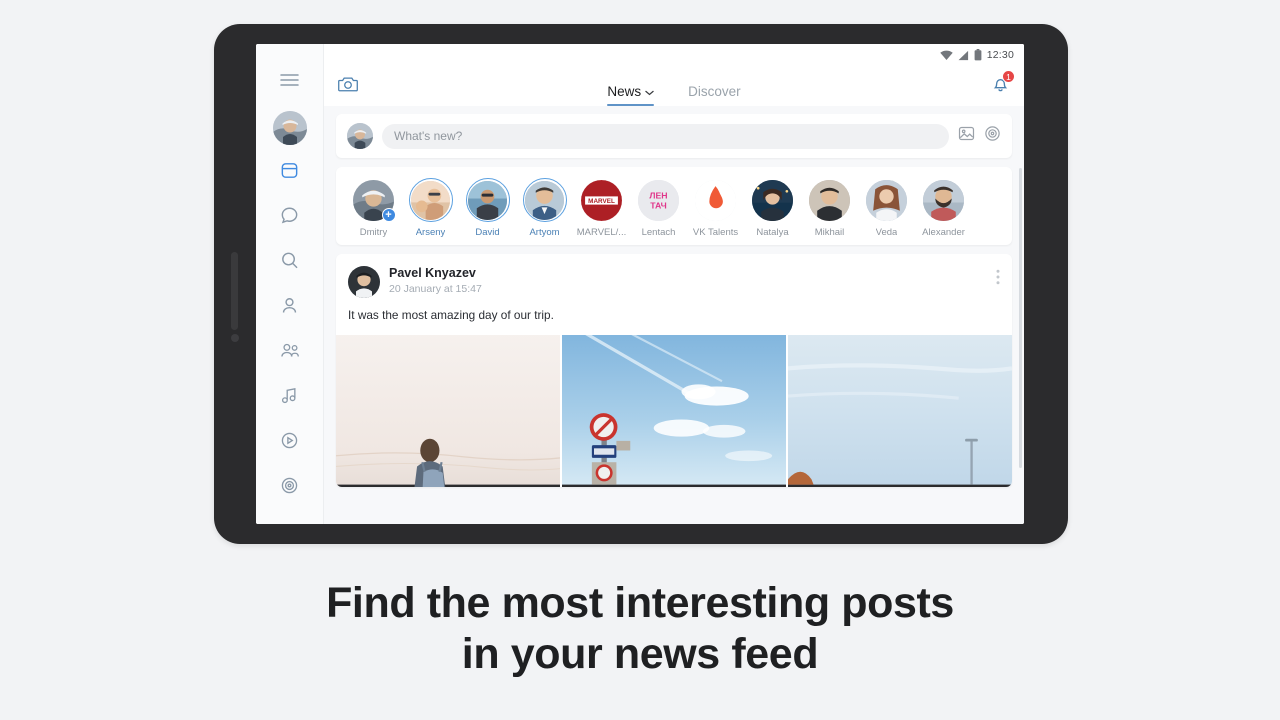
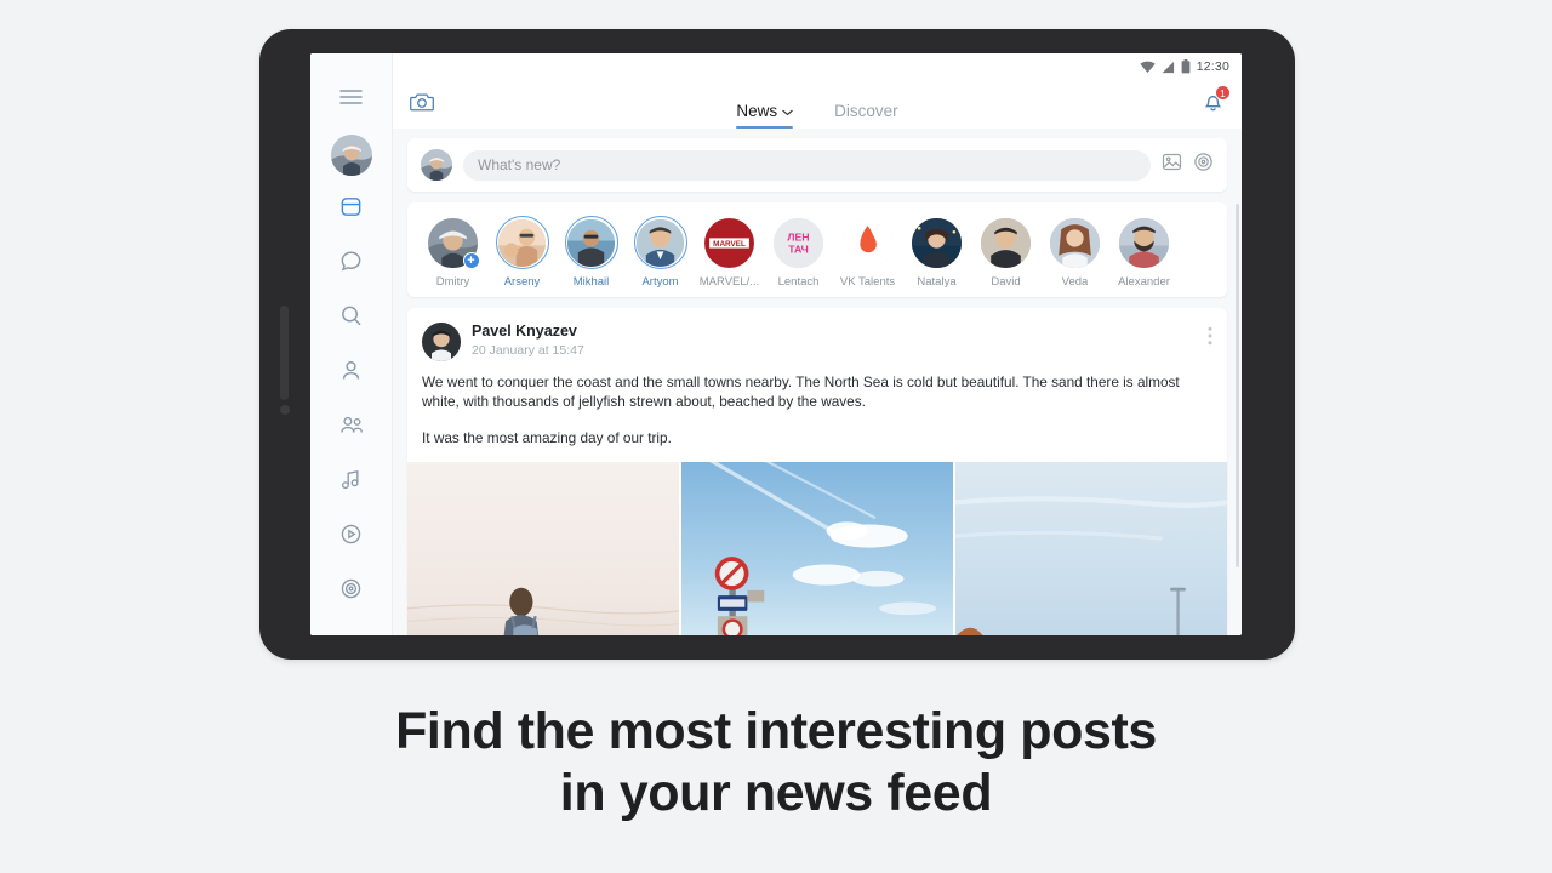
  12:30
  News
  Discover
  1
  What's new?
  +
  Dmitry
  Arseny
- David
+ Mikhail
  Artyom
  MARVEL/...
  ЛЕН
  ТАЧ
  Lentach
  VK Talents
  Natalya
- Mikhail
+ David
  Veda
  Alexander
  Pavel Knyazev
  20 January at 15:47
+ We went to conquer the coast and the small towns nearby. The North Sea is cold but beautiful. The sand there is almost white, with thousands of jellyfish strewn about, beached by the waves.
  It was the most amazing day of our trip.
  Find the most interesting posts
  in your news feed
